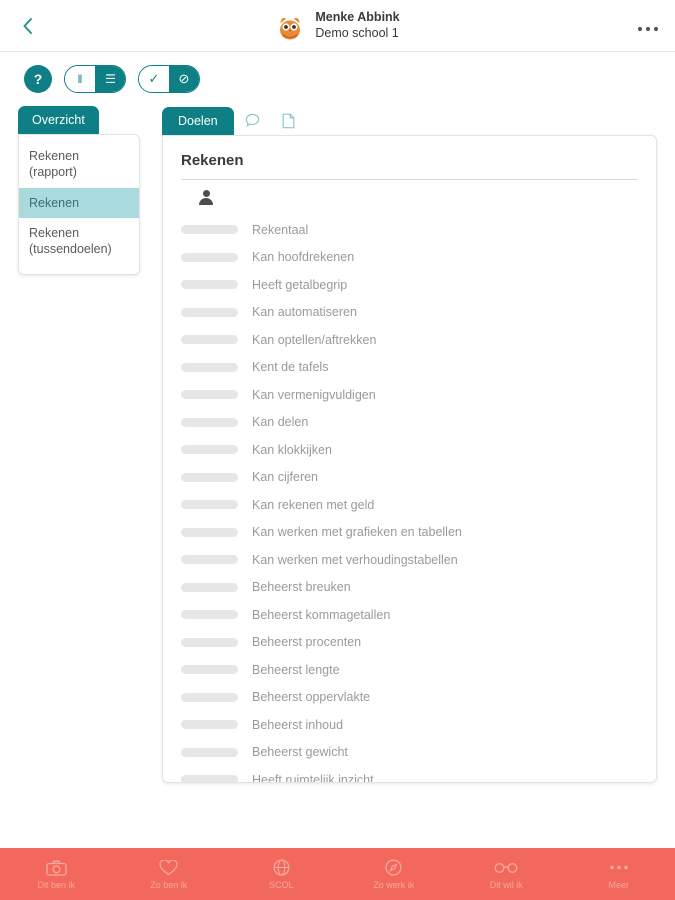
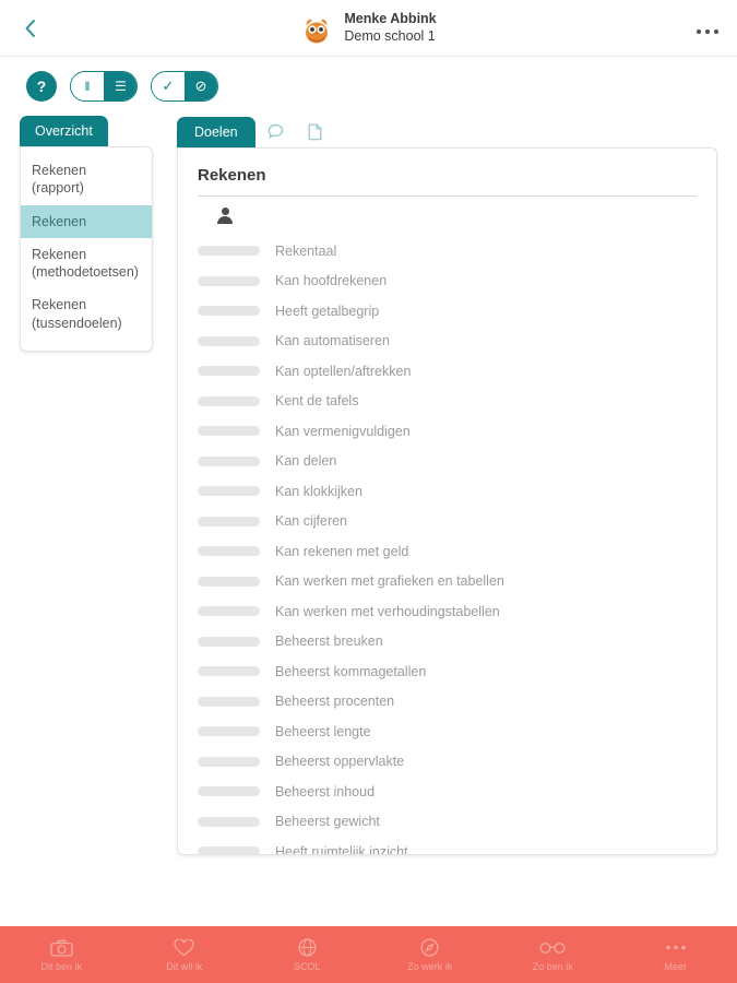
  Menke Abbink
  Demo school 1
  ?
  ‖
  ☰
  ✓
  ⊘
  Overzicht
  Rekenen (rapport)
  Rekenen
+ Rekenen (methodetoetsen)
  Rekenen (tussendoelen)
  Doelen
  Rekenen
  Rekentaal
  Kan hoofdrekenen
  Heeft getalbegrip
  Kan automatiseren
  Kan optellen/aftrekken
  Kent de tafels
  Kan vermenigvuldigen
  Kan delen
  Kan klokkijken
  Kan cijferen
  Kan rekenen met geld
  Kan werken met grafieken en tabellen
  Kan werken met verhoudingstabellen
  Beheerst breuken
  Beheerst kommagetallen
  Beheerst procenten
  Beheerst lengte
  Beheerst oppervlakte
  Beheerst inhoud
  Beheerst gewicht
  Heeft ruimtelijk inzicht
  Dit ben ik
- Zo ben ik
+ Dit wil ik
  SCOL
  Zo werk ik
- Dit wil ik
+ Zo ben ik
  Meer
